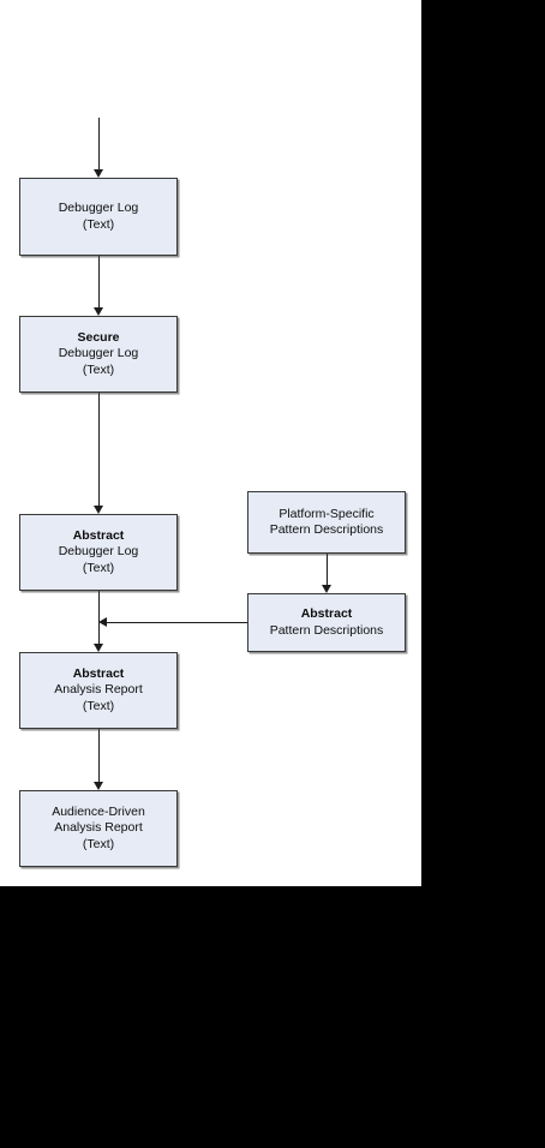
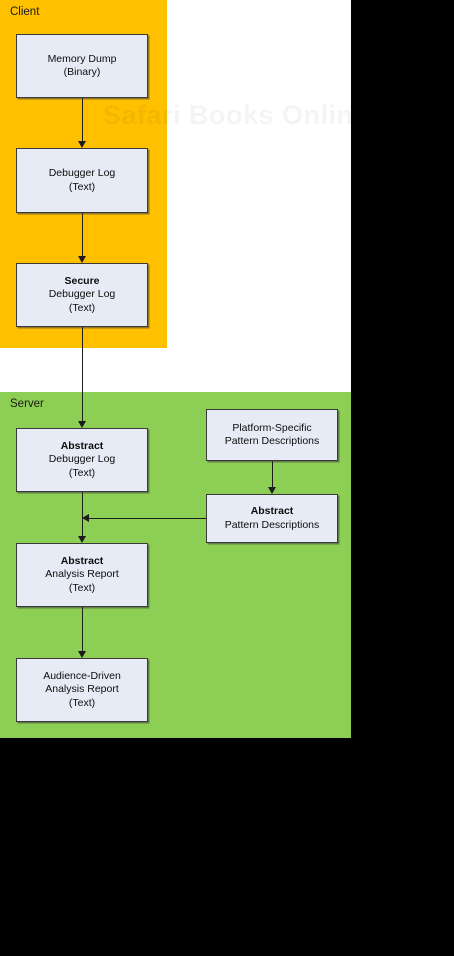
+ Client
+ Safari Books Online #
+ Server
+ Memory Dump
+ (Binary)
  Debugger Log
  (Text)
  Secure
  Debugger Log
  (Text)
  Abstract
  Debugger Log
  (Text)
  Abstract
  Analysis Report
  (Text)
  Audience-Driven
  Analysis Report
  (Text)
  Platform-Specific
  Pattern Descriptions
  Abstract
  Pattern Descriptions
